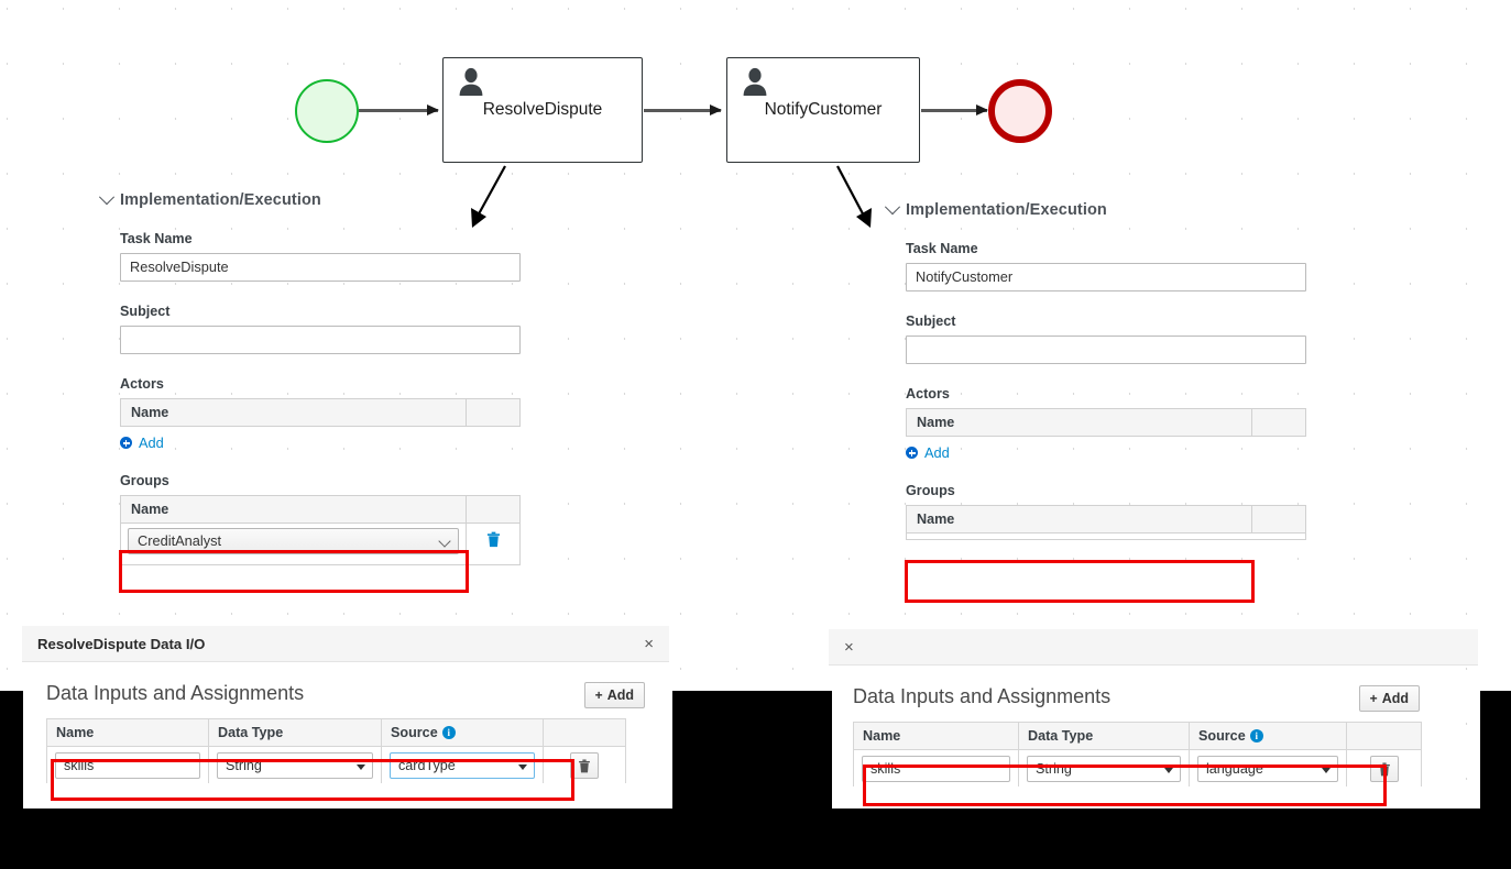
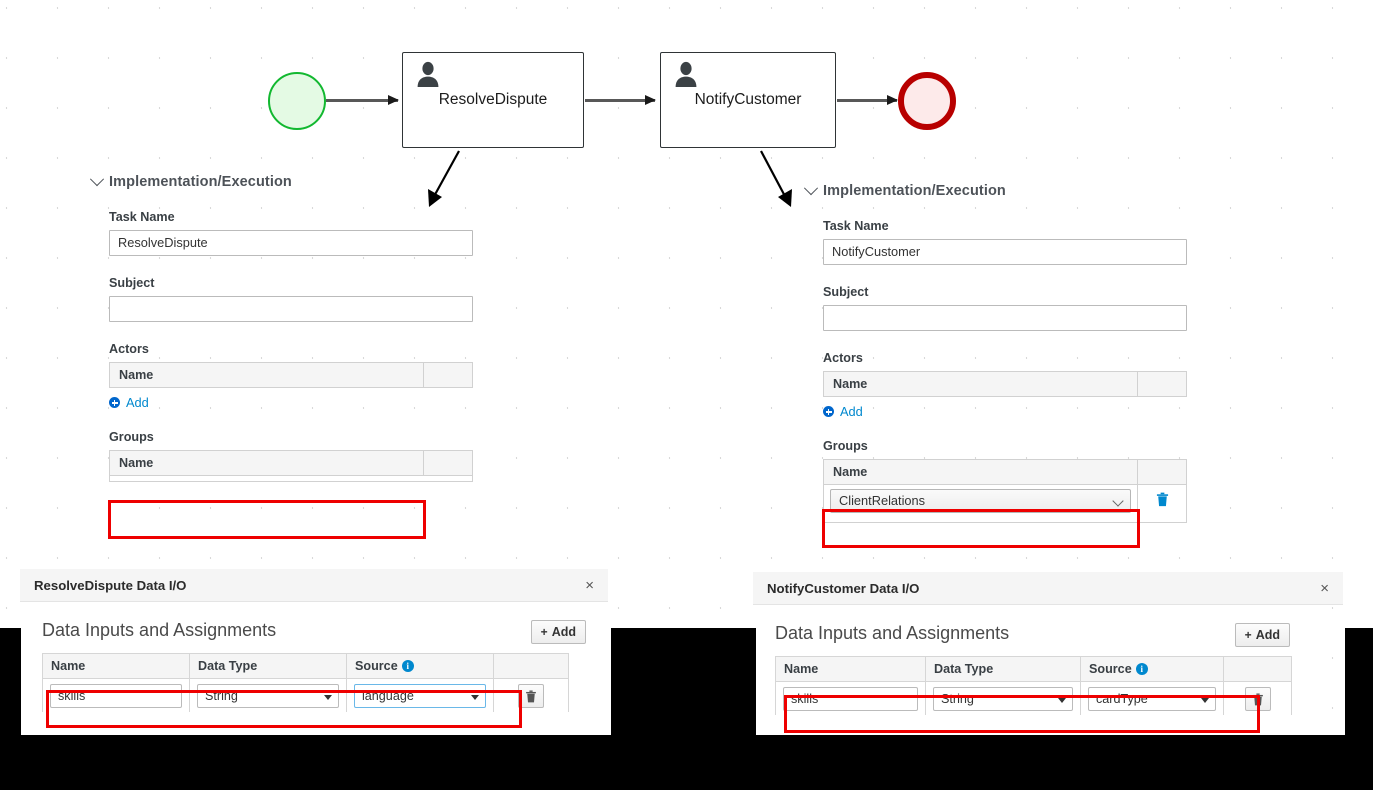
  ResolveDispute
  NotifyCustomer
  Implementation/Execution
  Task Name
  ResolveDispute
  Subject
  Actors
  Name
  Add
  Groups
  Name
- CreditAnalyst
  Implementation/Execution
  Task Name
  NotifyCustomer
  Subject
  Actors
  Name
  Add
  Groups
  Name
+ ClientRelations
  ResolveDispute Data I/O
  ×
  Data Inputs and Assignments
  +
  Add
  Name	Data Type	Source i
- skills	String	cardType
+ skills	String	language
+ NotifyCustomer Data I/O
  ×
  Data Inputs and Assignments
  +
  Add
  Name	Data Type	Source i
- skills	String	language
+ skills	String	cardType
